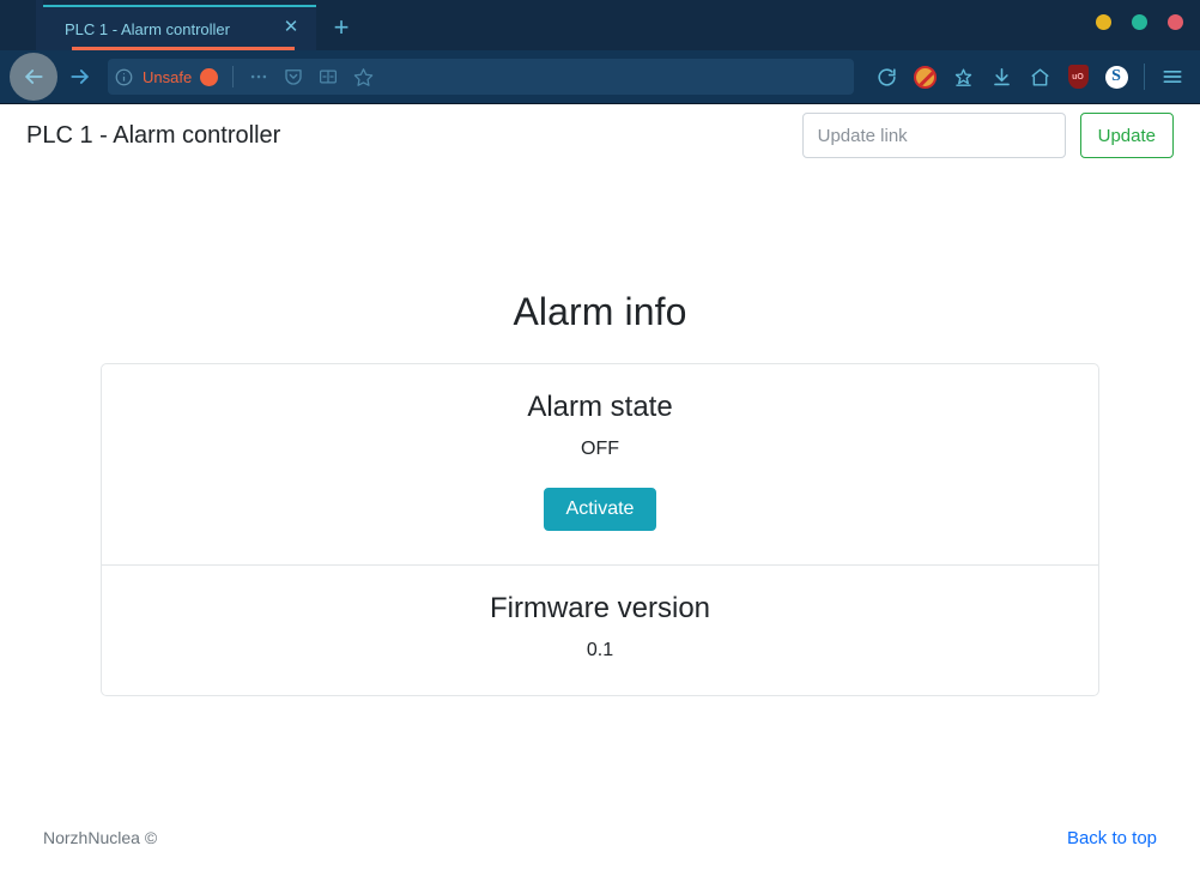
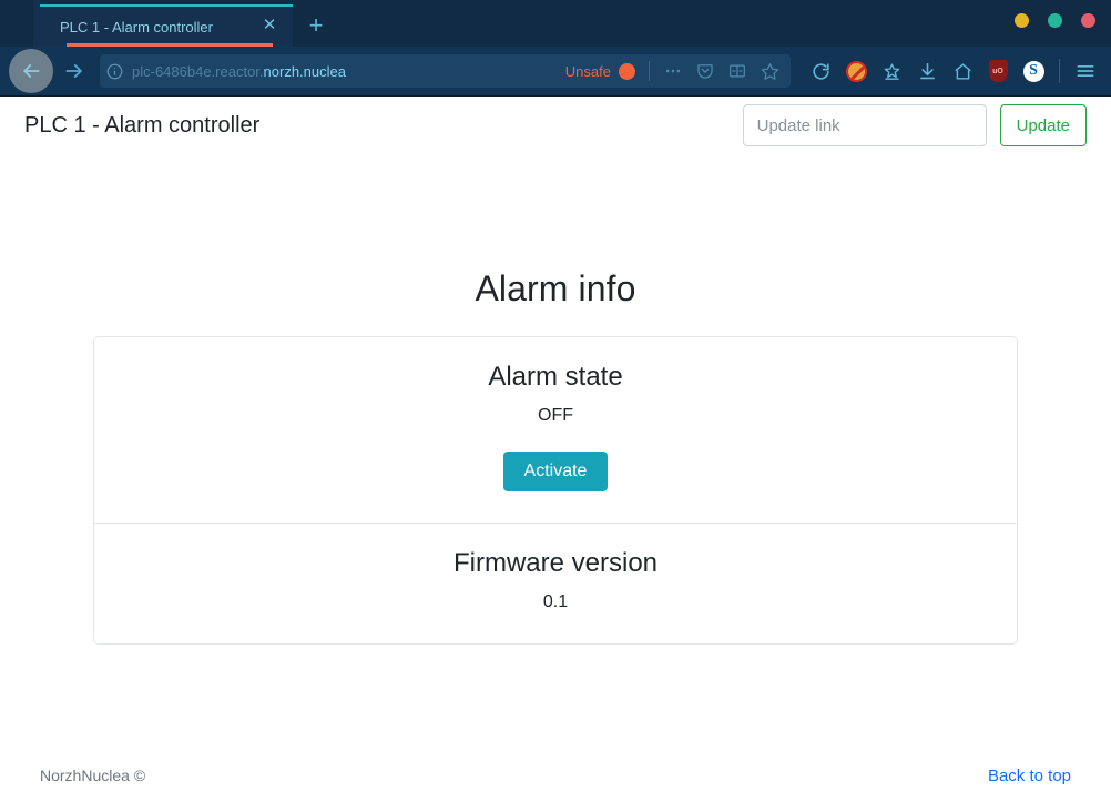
  PLC 1 - Alarm controller
  ✕
  +
+ plc-6486b4e.reactor.norzh.nuclea
  Unsafe
  S
  PLC 1 - Alarm controller
  Update link
  Update
  Alarm info
  Alarm state
  OFF
  Activate
  Firmware version
  0.1
  NorzhNuclea ©
  Back to top
